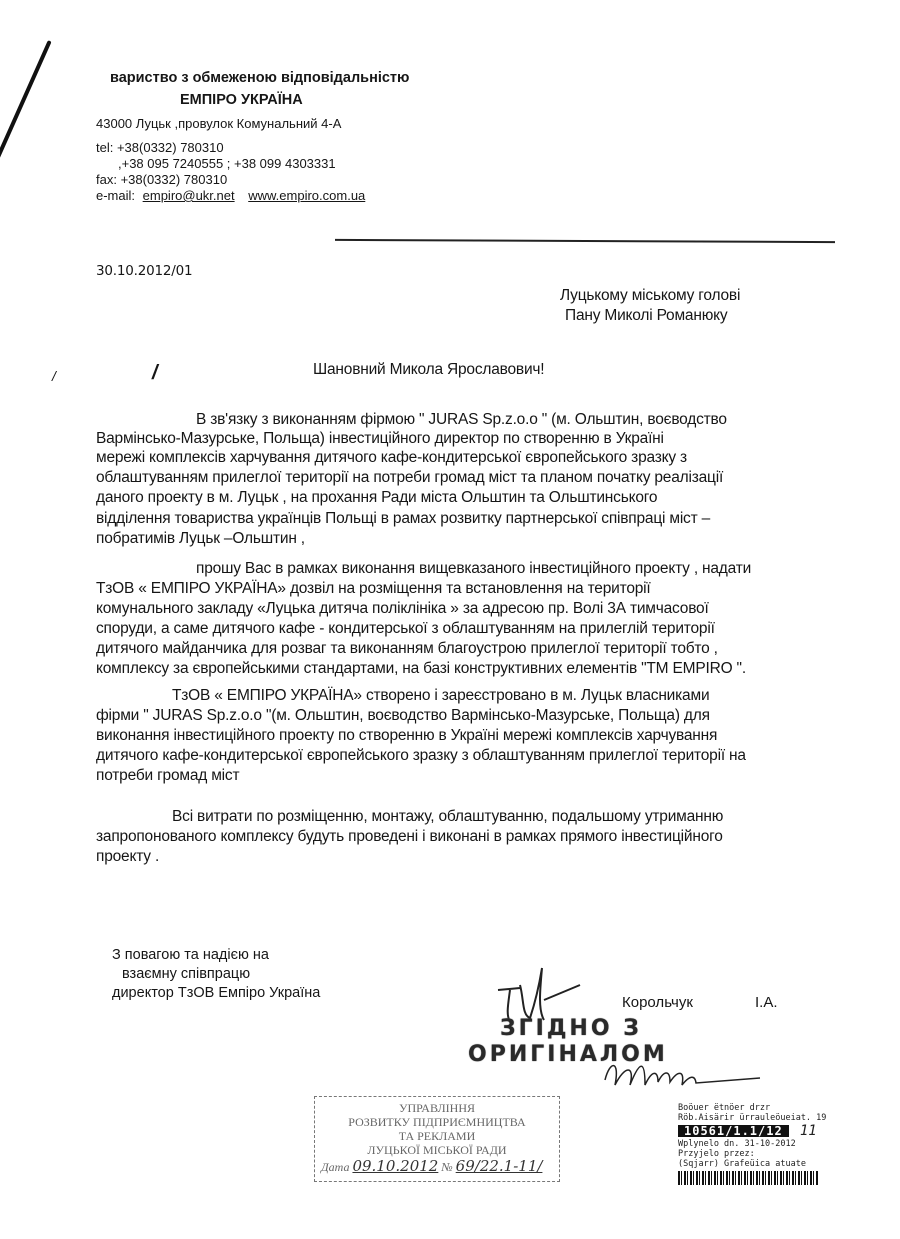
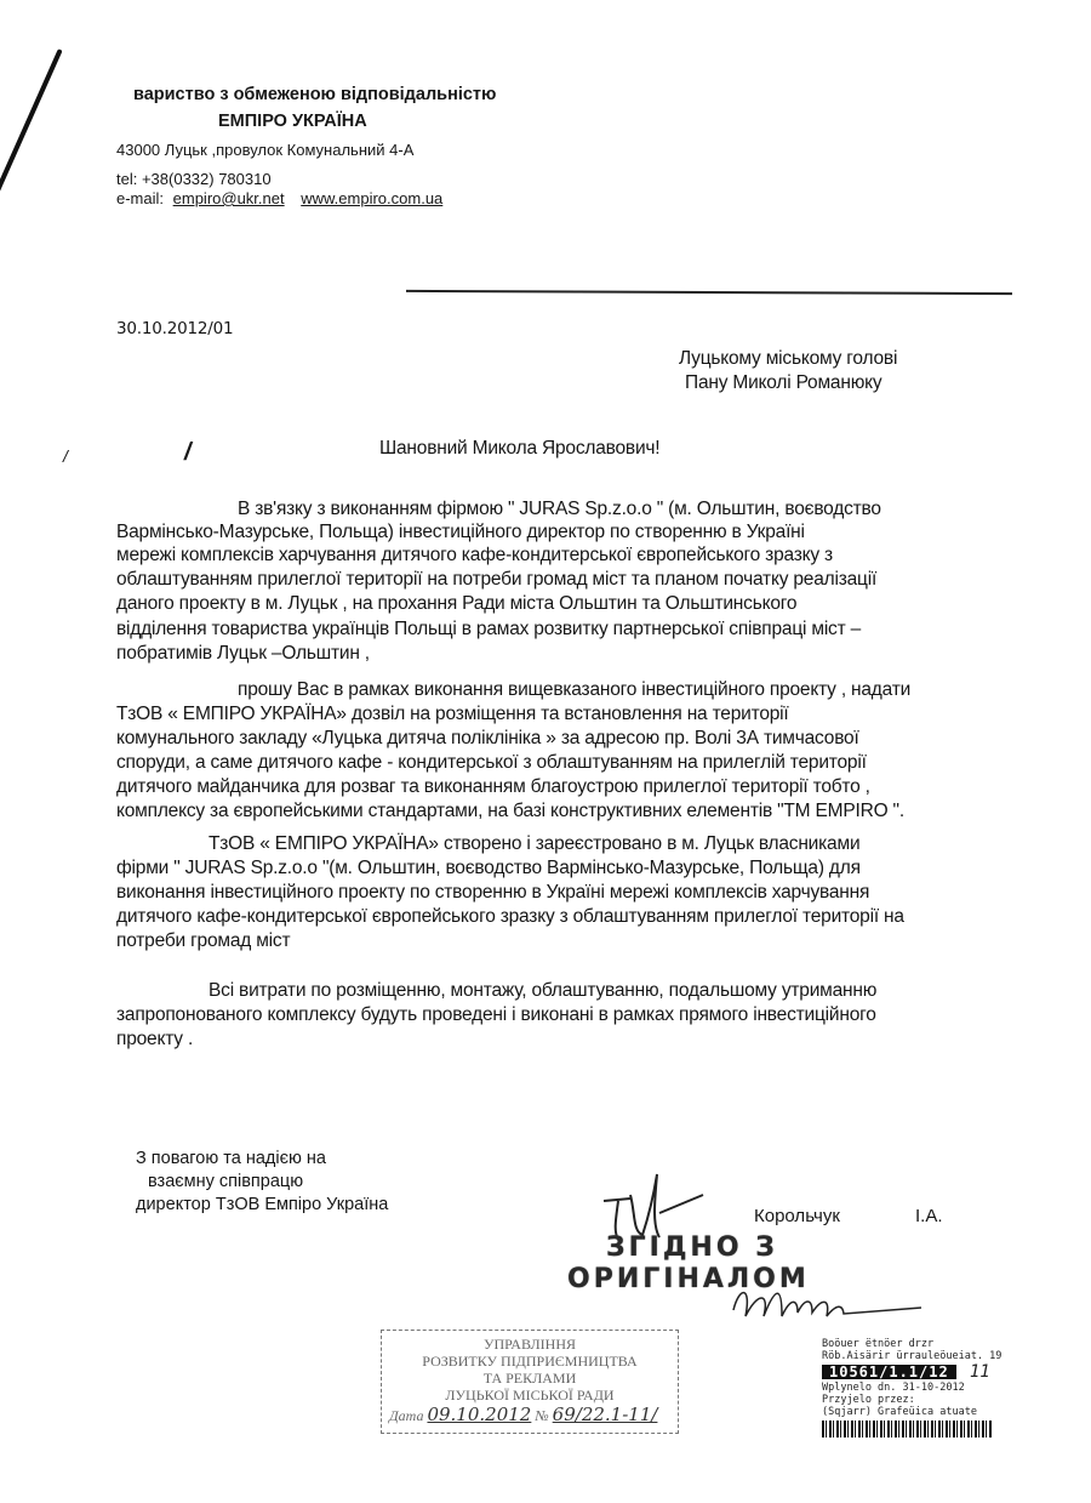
  вариство з обмеженою відповідальністю
  ЕМПІРО УКРАЇНА
  43000 Луцьк ,провулок Комунальний 4-А
  tel: +38(0332) 780310
- ,+38 095 7240555 ; +38 099 4303331
- fax: +38(0332) 780310
  e-mail: empiro@ukr.net www.empiro.com.ua
  30.10.2012/01
  Луцькому міському голові
  Пану Миколі Романюку
  /
  /
  Шановний Микола Ярославович!
  В зв'язку з виконанням фірмою " JURAS Sp.z.o.o " (м. Ольштин, воєводство
  Вармінсько-Мазурське, Польща) інвестиційного директор по створенню в Україні
  мережі комплексів харчування дитячого кафе-кондитерської європейського зразку з
  облаштуванням прилеглої території на потреби громад міст та планом початку реалізації
  даного проекту в м. Луцьк , на прохання Ради міста Ольштин та Ольштинського
  відділення товариства українців Польщі в рамах розвитку партнерської співпраці міст –
  побратимів Луцьк –Ольштин ,
  прошу Вас в рамках виконання вищевказаного інвестиційного проекту , надати
  ТзОВ « ЕМПІРО УКРАЇНА» дозвіл на розміщення та встановлення на території
  комунального закладу «Луцька дитяча поліклініка » за адресою пр. Волі 3А тимчасової
  споруди, а саме дитячого кафе - кондитерської з облаштуванням на прилеглій території
  дитячого майданчика для розваг та виконанням благоустрою прилеглої території тобто ,
  комплексу за європейськими стандартами, на базі конструктивних елементів "ТМ EMPIRO ".
  ТзОВ « ЕМПІРО УКРАЇНА» створено і зареєстровано в м. Луцьк власниками
  фірми " JURAS Sp.z.o.o "(м. Ольштин, воєводство Вармінсько-Мазурське, Польща) для
  виконання інвестиційного проекту по створенню в Україні мережі комплексів харчування
  дитячого кафе-кондитерської європейського зразку з облаштуванням прилеглої території на
  потреби громад міст
  Всі витрати по розміщенню, монтажу, облаштуванню, подальшому утриманню
  запропонованого комплексу будуть проведені і виконані в рамках прямого інвестиційного
  проекту .
  З повагою та надією на
  взаємну співпрацю
  директор ТзОВ Емпіро Україна
  Корольчук
  І.А.
  ЗГІДНО З
  ОРИГІНАЛОМ
  УПРАВЛІННЯ
  РОЗВИТКУ ПІДПРИЄМНИЦТВА
  ТА РЕКЛАМИ
  ЛУЦЬКОЇ МІСЬКОЇ РАДИ
  Дата 09.10.2012 № 69/22.1-11/
  Boöuer ëtnöer drzr
  Röb.Aisärir ürrauleöueiat. 19
  10561/1.1/12 11
  Wplynelo dn. 31-10-2012
  Przyjelo przez:
  (Sqjarr) Grafeüica atuate
